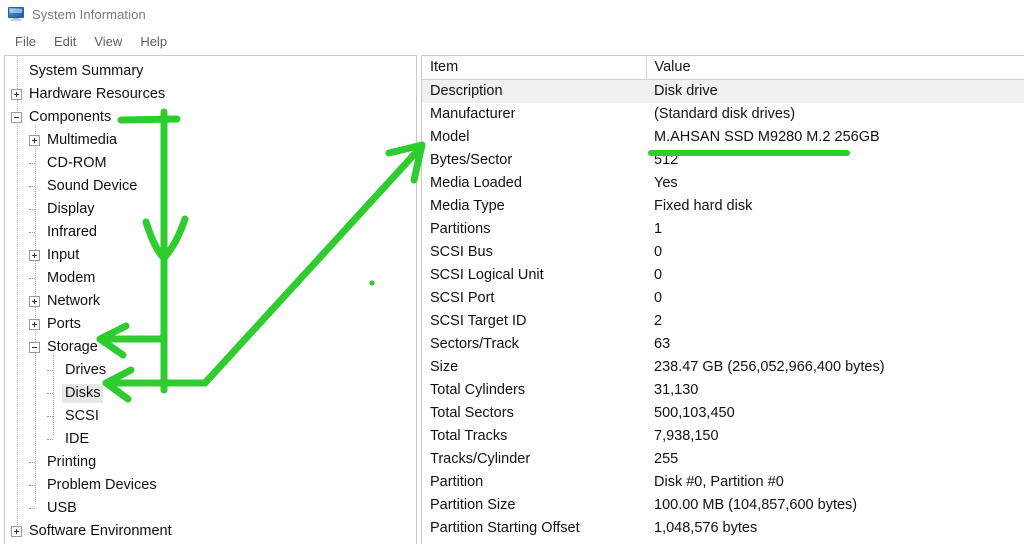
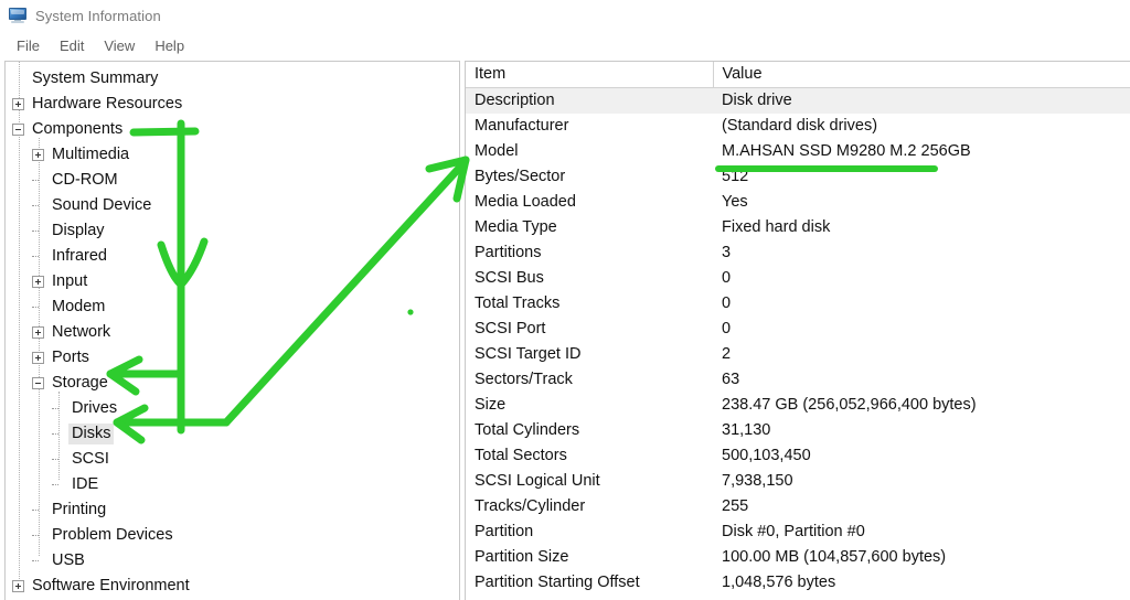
  System Information
  File
  Edit
  View
  Help
  System Summary
  Hardware Resources
  Components
  Multimedia
  CD-ROM
  Sound Device
  Display
  Infrared
  Input
  Modem
  Network
  Ports
  Storage
  Drives
  Disks
  SCSI
  IDE
  Printing
  Problem Devices
  USB
  Software Environment
  Item	Value
  Description	Disk drive
  Manufacturer	(Standard disk drives)
  Model	M.AHSAN SSD M9280 M.2 256GB
  Bytes/Sector	512
  Media Loaded	Yes
  Media Type	Fixed hard disk
- Partitions	1
+ Partitions	3
  SCSI Bus	0
- SCSI Logical Unit	0
+ Total Tracks	0
  SCSI Port	0
  SCSI Target ID	2
  Sectors/Track	63
  Size	238.47 GB (256,052,966,400 bytes)
  Total Cylinders	31,130
  Total Sectors	500,103,450
- Total Tracks	7,938,150
+ SCSI Logical Unit	7,938,150
  Tracks/Cylinder	255
  Partition	Disk #0, Partition #0
  Partition Size	100.00 MB (104,857,600 bytes)
  Partition Starting Offset	1,048,576 bytes
